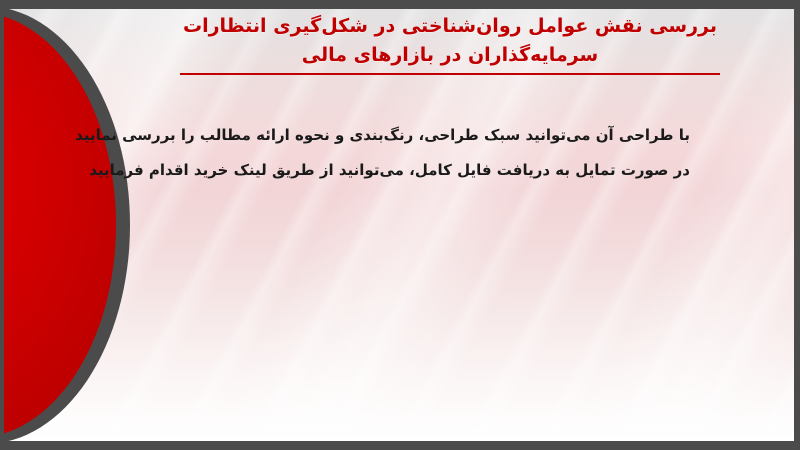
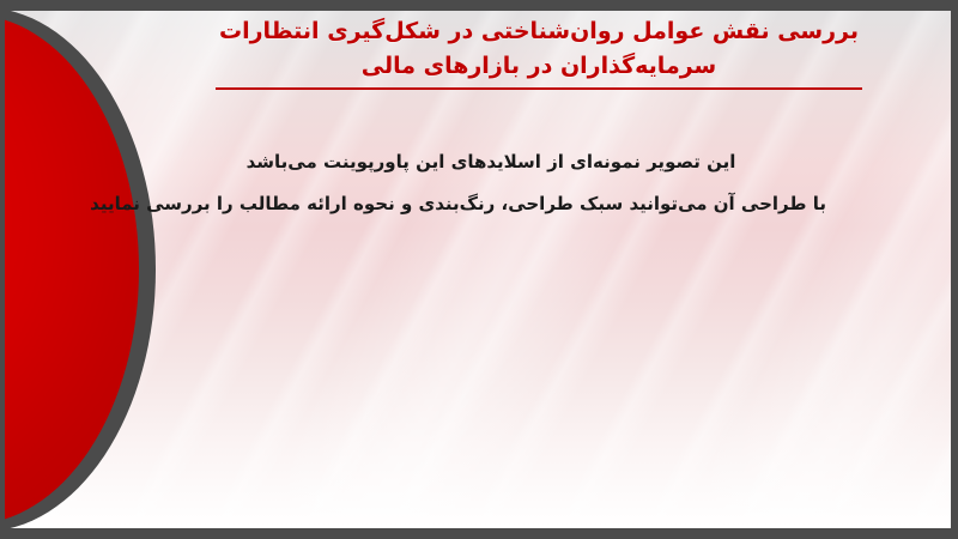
  بررسی نقش عوامل روان‌شناختی در شکل‌گیری انتظارات
  سرمایه‌گذاران در بازارهای مالی
+ این تصویر نمونه‌ای از اسلایدهای این پاورپوینت می‌باشد
  با طراحی آن می‌توانید سبک طراحی، رنگ‌بندی و نحوه ارائه مطالب را بررسی نمایید
- در صورت تمایل به دریافت فایل کامل، می‌توانید از طریق لینک خرید اقدام فرمایید
